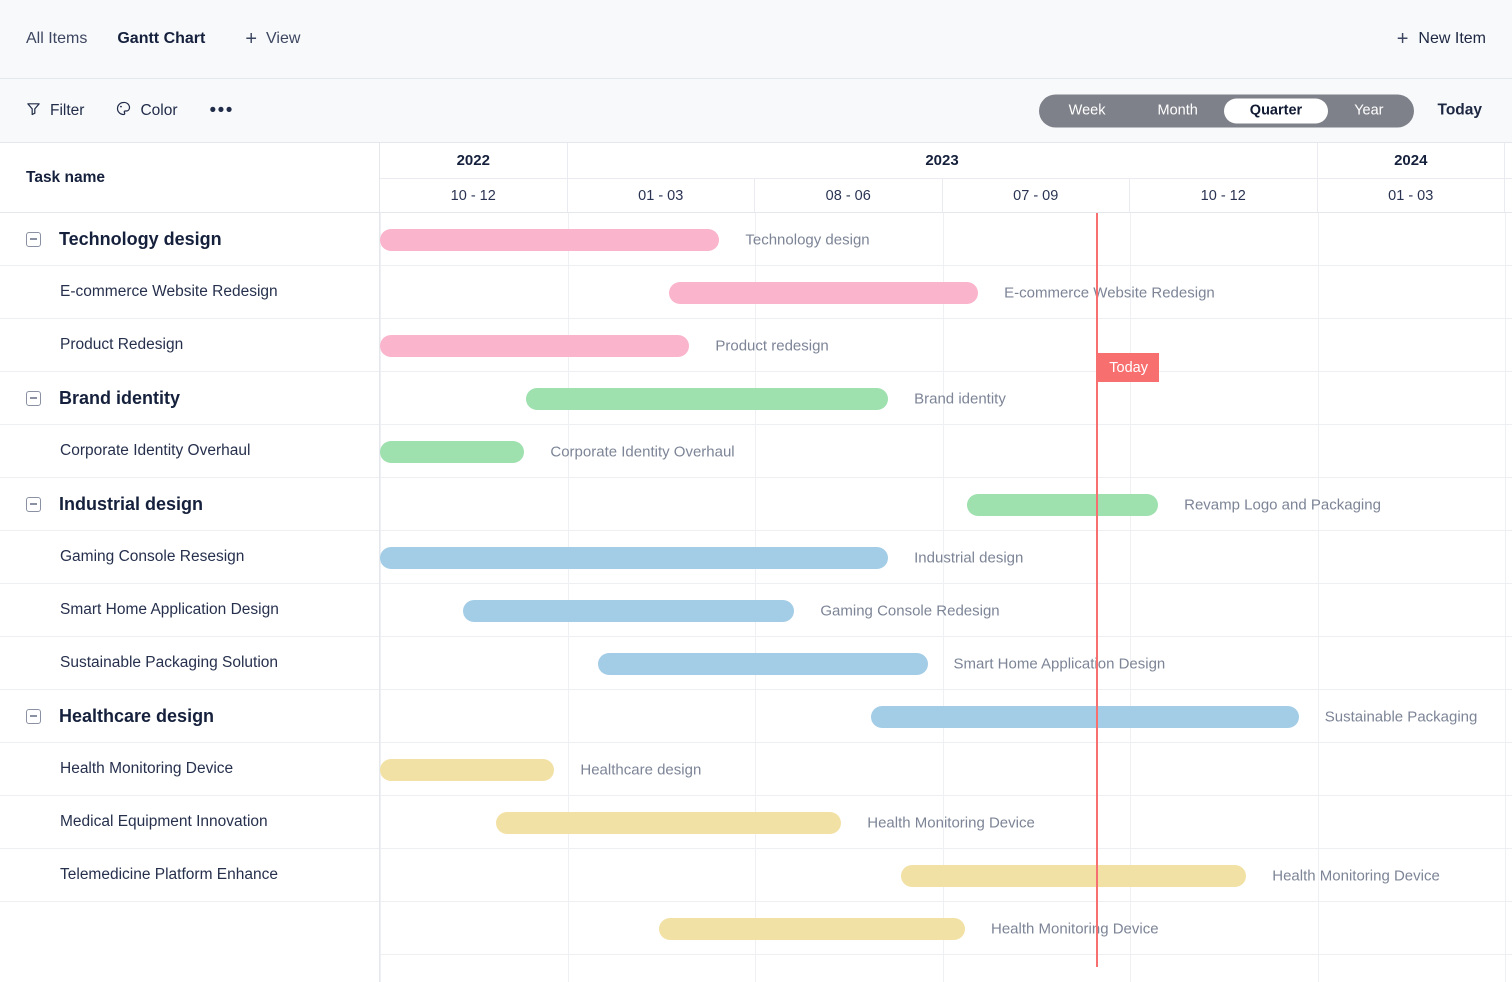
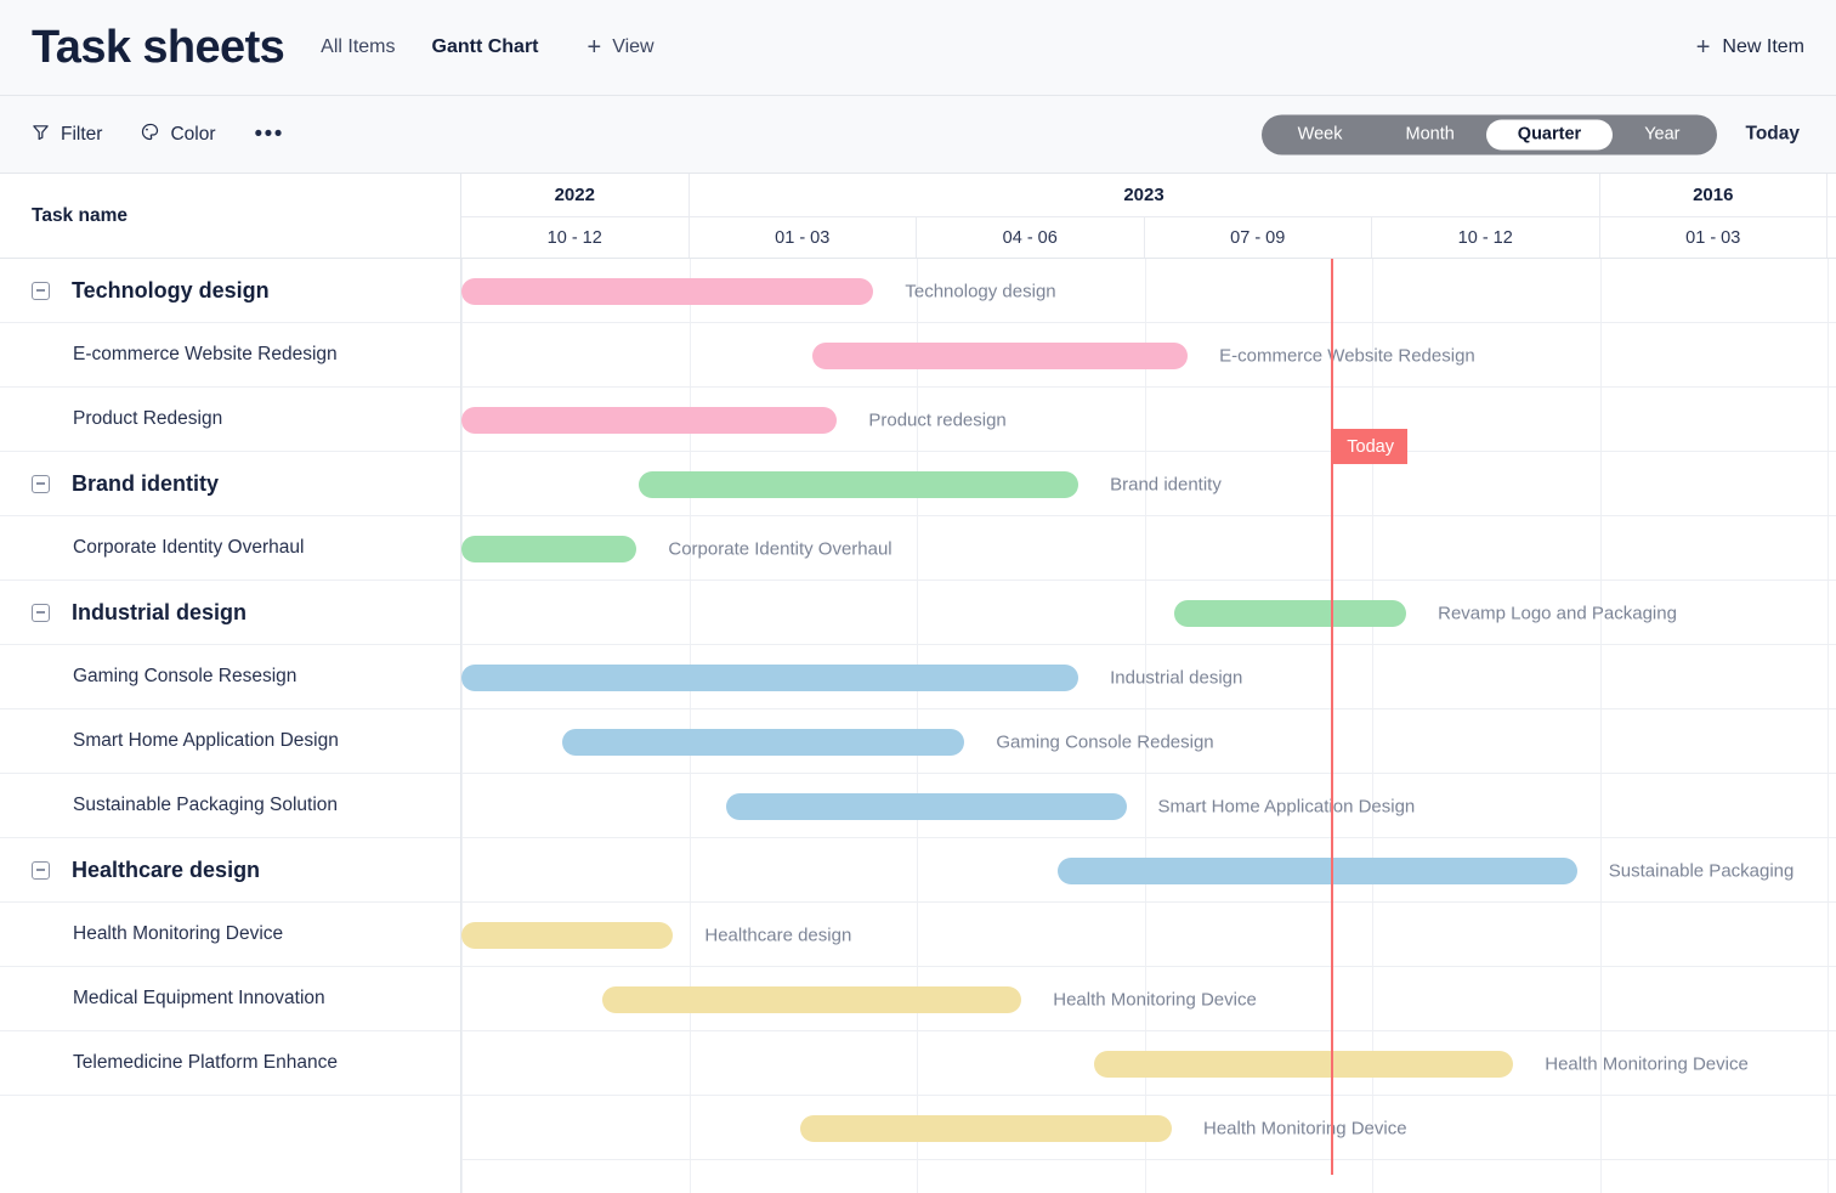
+ Task sheets
  All Items
  Gantt Chart
  +
  View
  +
  New Item
  Filter
  Color
  •••
  Week
  Month
  Quarter
  Year
  Today
  2022
  2023
- 2024
+ 2016
  10 - 12
  01 - 03
- 08 - 06
+ 04 - 06
  07 - 09
  10 - 12
  01 - 03
  Technology design
  E-commerce Website Redesign
  Product redesign
  Brand identity
  Corporate Identity Overhaul
  Revamp Logo and Packaging
  Industrial design
  Gaming Console Redesign
  Smart Home Applicaton Design
  Sustainable Packaging
  Healthcare design
  Health Monitoring Device
  Health Monitoring Device
  Health Monitorig Device
  Task name
  Technology design
  E-commerce Website Redesign
  Product Redesign
  Brand identity
  Corporate Identity Overhaul
  Industrial design
  Gaming Console Resesign
  Smart Home Application Design
  Sustainable Packaging Solution
  Healthcare design
  Health Monitoring Device
  Medical Equipment Innovation
  Telemedicine Platform Enhance
  Today
